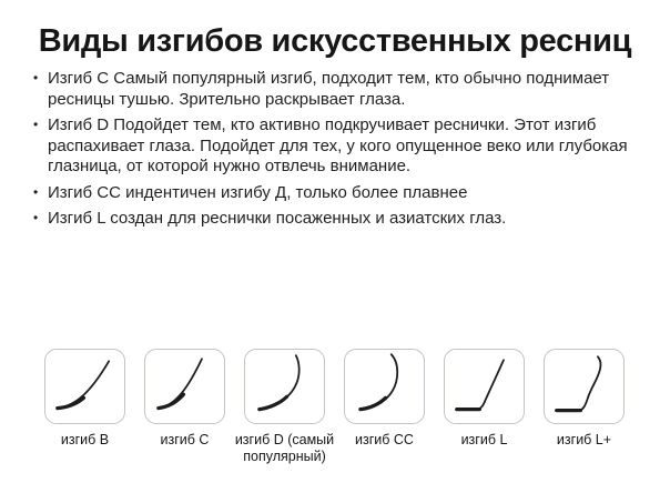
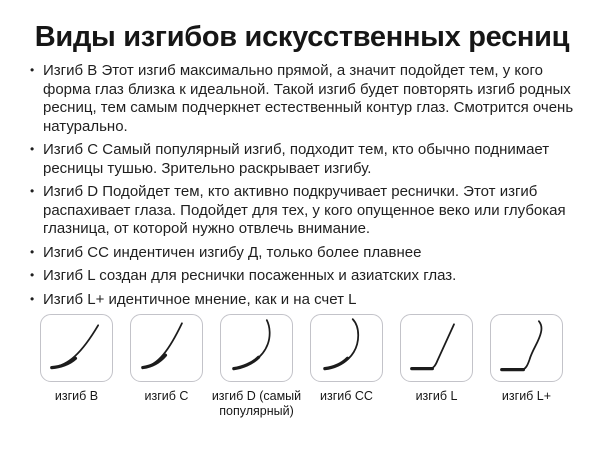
  Виды изгибов искусственных ресниц
+ Изгиб B Этот изгиб максимально прямой, а значит подойдет тем, у кого форма глаз близка к идеальной. Такой изгиб будет повторять изгиб родных ресниц, тем самым подчеркнет естественный контур глаз. Смотрится очень натурально.
- Изгиб C Самый популярный изгиб, подходит тем, кто обычно поднимает ресницы тушью. Зрительно раскрывает глаза.
+ Изгиб C Самый популярный изгиб, подходит тем, кто обычно поднимает ресницы тушью. Зрительно раскрывает изгибу.
  Изгиб D Подойдет тем, кто активно подкручивает реснички. Этот изгиб распахивает глаза. Подойдет для тех, у кого опущенное веко или глубокая глазница, от которой нужно отвлечь внимание.
  Изгиб CC индентичен изгибу Д, только более плавнее
  Изгиб L создан для реснички посаженных и азиатских глаз.
+ Изгиб L+ идентичное мнение, как и на счет L
  изгиб B
  изгиб C
  изгиб D (самый популярный)
  изгиб CC
  изгиб L
  изгиб L+
